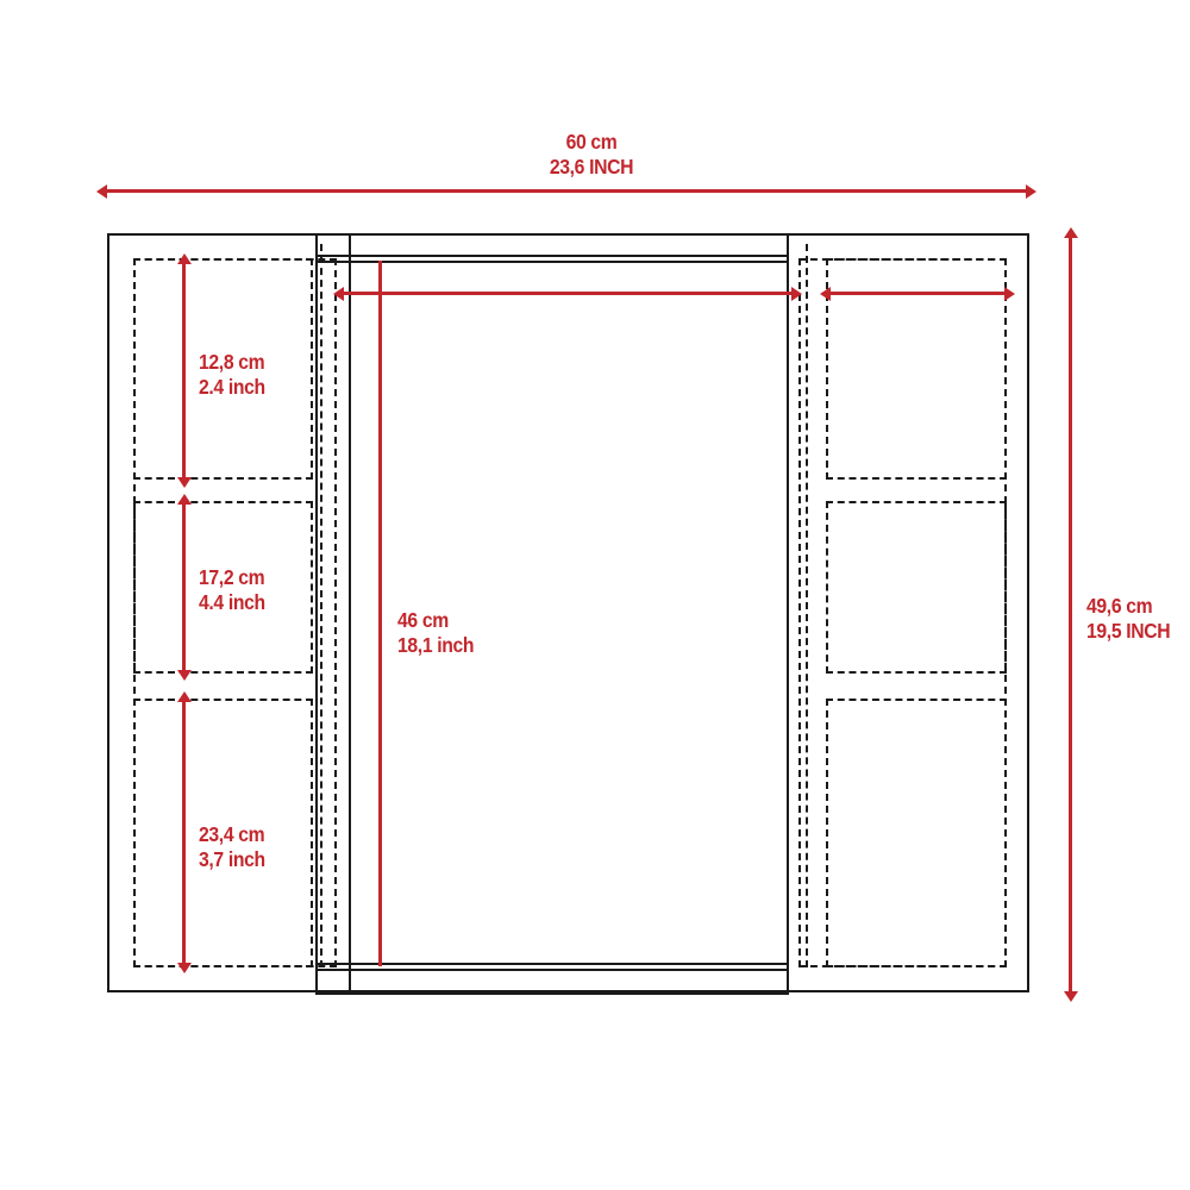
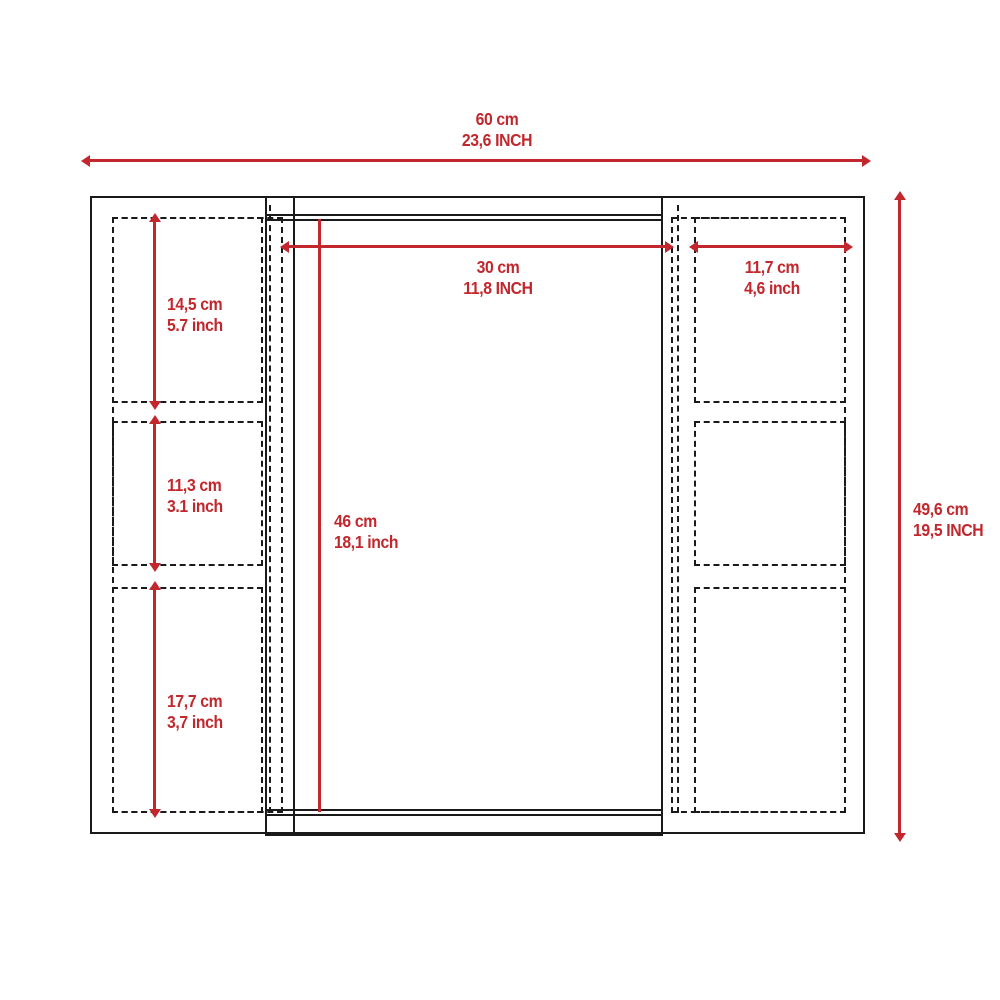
  60 cm
  23,6 INCH
- 12,8 cm
+ 14,5 cm
- 2.4 inch
+ 5.7 inch
- 17,2 cm
+ 11,3 cm
- 4.4 inch
+ 3.1 inch
- 23,4 cm
+ 17,7 cm
  3,7 inch
+ 30 cm
+ 11,8 INCH
  46 cm
  18,1 inch
+ 11,7 cm
+ 4,6 inch
  49,6 cm
  19,5 INCH
